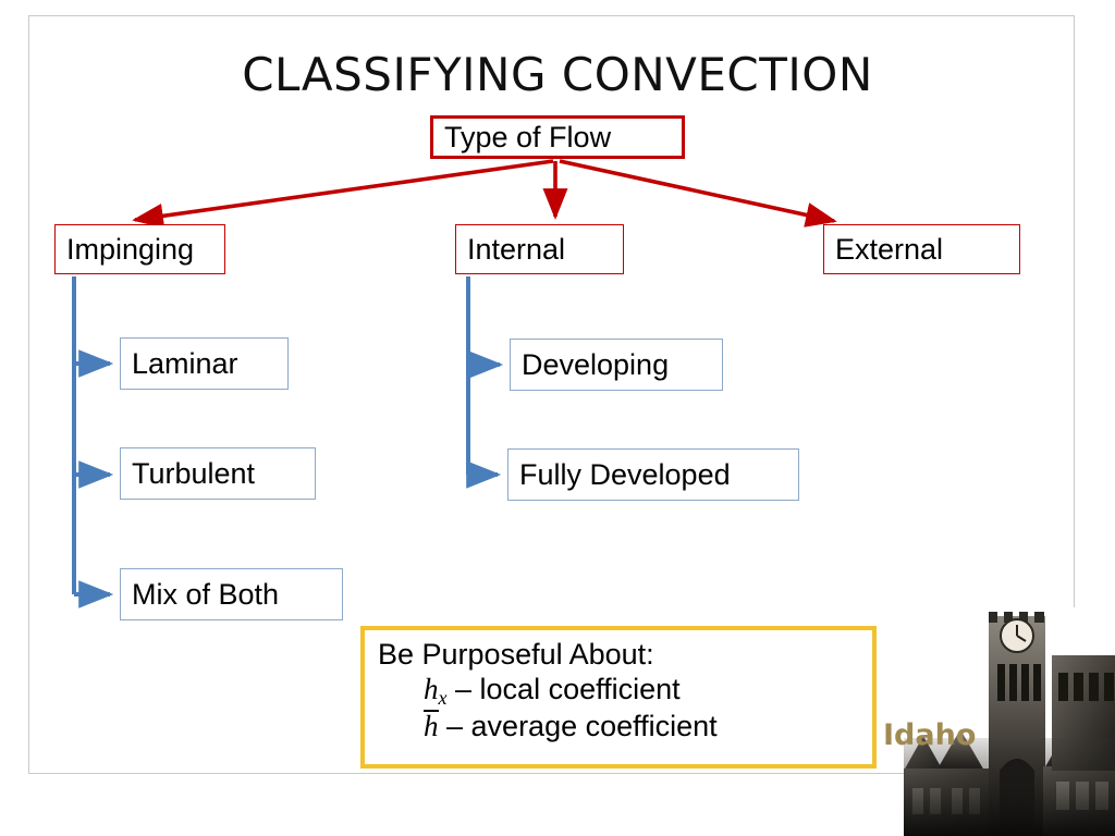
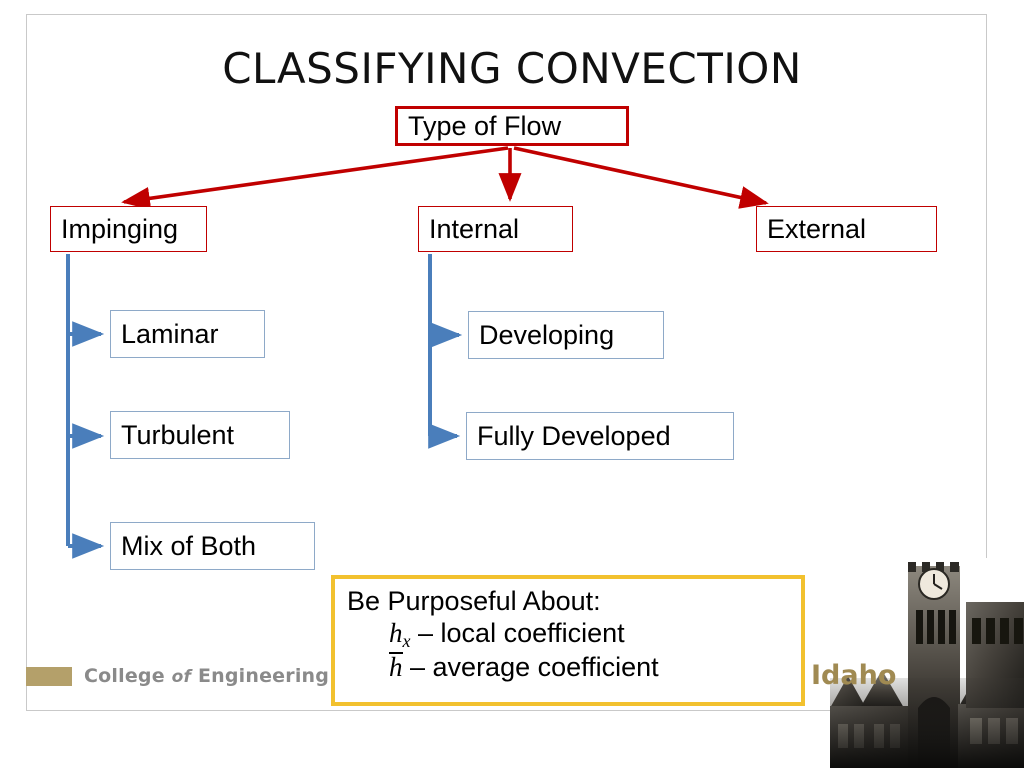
  CLASSIFYING CONVECTION
  Type of Flow
  Impinging
  Internal
  External
  Laminar
  Turbulent
  Mix of Both
  Developing
  Fully Developed
  Be Purposeful About:
  hx – local coefficient
  h – average coefficient
+ College of Engineering
  Idaho
